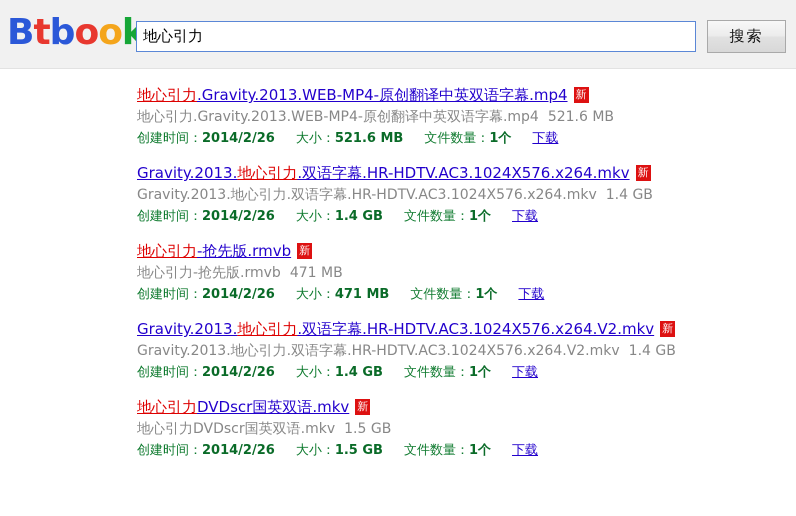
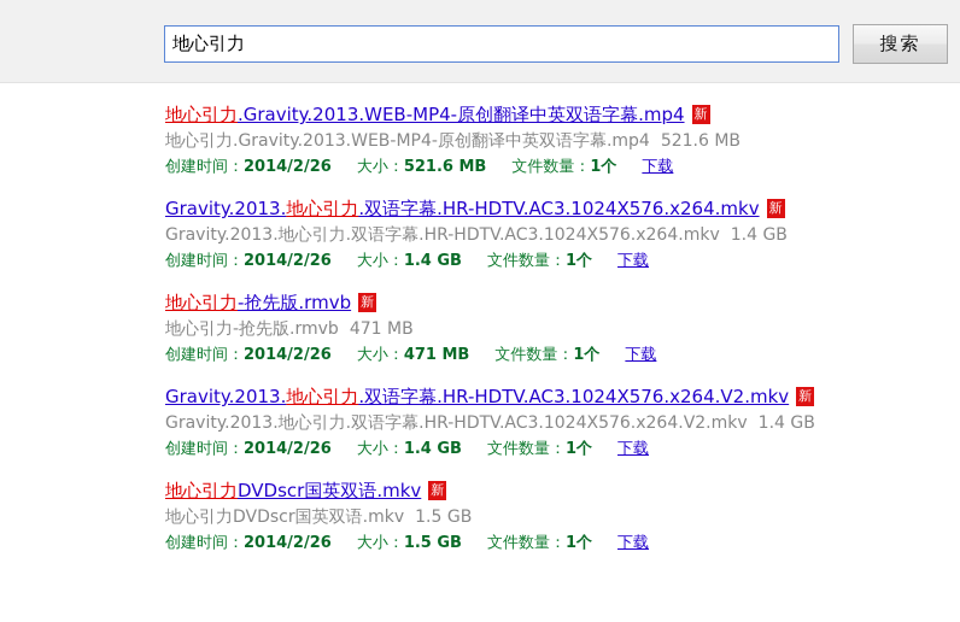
- Btbook
  地心引力
  搜索
  地心引力.Gravity.2013.WEB-MP4-原创翻译中英双语字幕.mp4 新
  地心引力.Gravity.2013.WEB-MP4-原创翻译中英双语字幕.mp4 521.6 MB
  创建时间：2014/2/26 大小：521.6 MB 文件数量：1个 下载
  Gravity.2013.地心引力.双语字幕.HR-HDTV.AC3.1024X576.x264.mkv 新
  Gravity.2013.地心引力.双语字幕.HR-HDTV.AC3.1024X576.x264.mkv 1.4 GB
  创建时间：2014/2/26 大小：1.4 GB 文件数量：1个 下载
  地心引力-抢先版.rmvb 新
  地心引力-抢先版.rmvb 471 MB
  创建时间：2014/2/26 大小：471 MB 文件数量：1个 下载
  Gravity.2013.地心引力.双语字幕.HR-HDTV.AC3.1024X576.x264.V2.mkv 新
  Gravity.2013.地心引力.双语字幕.HR-HDTV.AC3.1024X576.x264.V2.mkv 1.4 GB
  创建时间：2014/2/26 大小：1.4 GB 文件数量：1个 下载
  地心引力DVDscr国英双语.mkv 新
  地心引力DVDscr国英双语.mkv 1.5 GB
  创建时间：2014/2/26 大小：1.5 GB 文件数量：1个 下载
